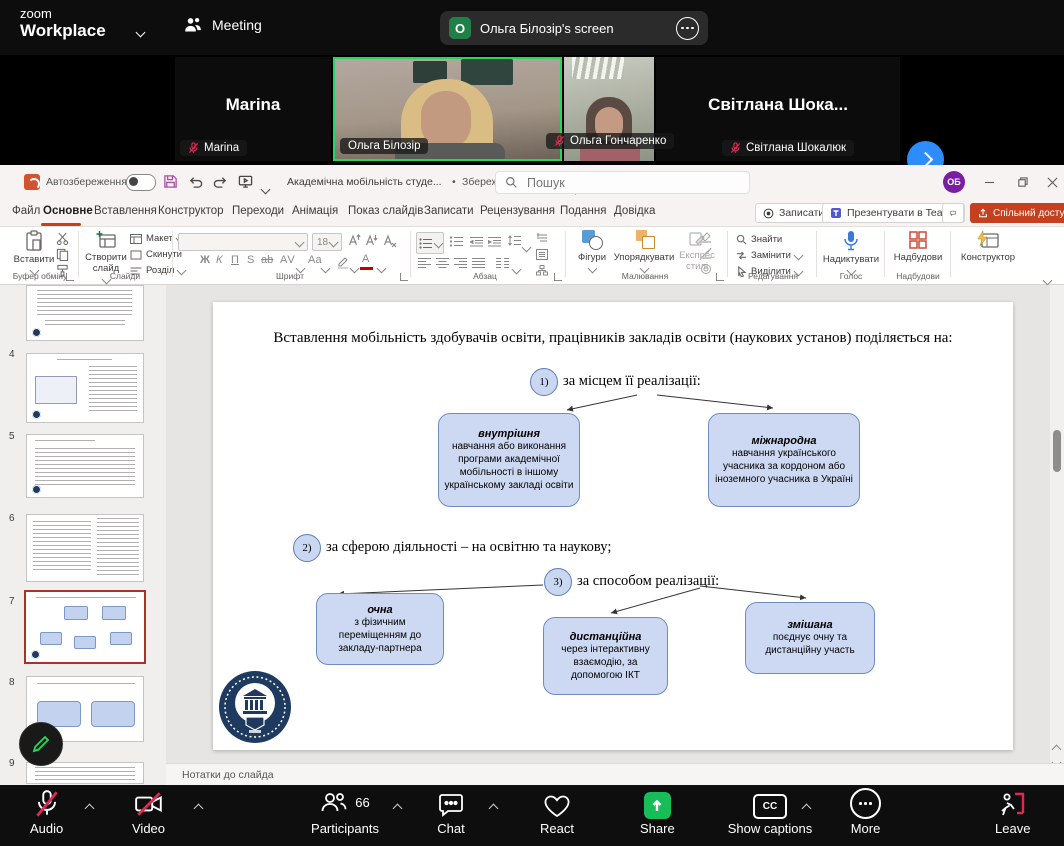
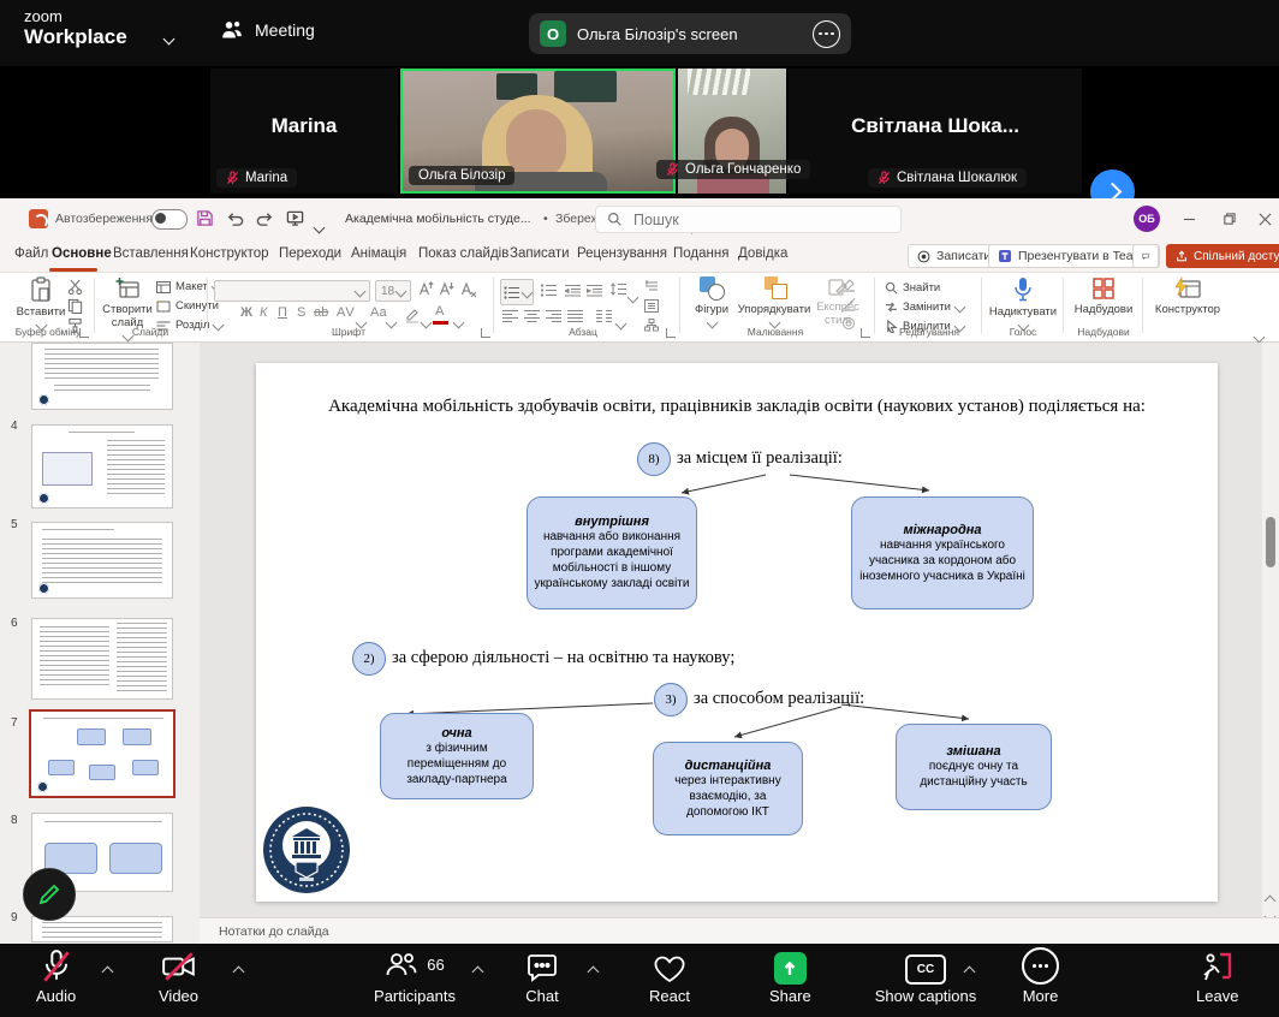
  zoom
  Workplace
  Meeting
  O
  Ольга Білозір's screen
  Marina
  Marina
  Ольга Білозір
  Ольга Гончаренко
  Світлана Шока...
  Світлана Шокалюк
  Автозбереження
  Академічна мобільність студе...
  •
  Пошук
  ОБ
  Файл
  Основне
  Вставлення
  Конструктор
  Переходи
  Анімація
  Показ слайдів
  Записати
  Рецензування
  Подання
  Довідка
  Записат
  Презентувати в Tea
  Спільний досту
  Вставити
  Буфер обміну
  Створити слайд
  Макет
  Скинути
  Розді
  Слайди
  18
  Ж
  К
  П
  S
  ab
  АV
  Аа
  А
  Шрифт
  Абзац
  Фігури
  Упорядкувати
  Експрес стилі
  Малювання
  Знайти
  Замінити
  Виділити
  Редагування
  Надиктувати
  Голос
  Надбудови
  Надбудови
  Конструктор
  4
  5
  6
  7
  8
  9
- Вставлення мобільність здобувачів освіти, працівників закладів освіти (наукових установ) поділяється на:
+ Академічна мобільність здобувачів освіти, працівників закладів освіти (наукових установ) поділяється на:
- 1)
+ 8)
  за місцем її реалізації:
  внутрішня
  навчання або виконання програми академічної мобільності в іншому українському закладі освіти
  міжнародна
  навчання українського учасника за кордоном або іноземного учасника в Україні
  2)
  за сферою діяльності – на освітню та наукову;
  3)
  за способом реалізації:
  очна
  з фізичним переміщенням до закладу-партнера
  дистанційна
  через інтерактивну взаємодію, за допомогою ІКТ
  змішана
  поєднує очну та дистанційну участь
  Нотатки до слайда
  Audio
  Video
  66
  Participants
  Chat
  React
  Share
  CC
  Show captions
  More
  Leave
